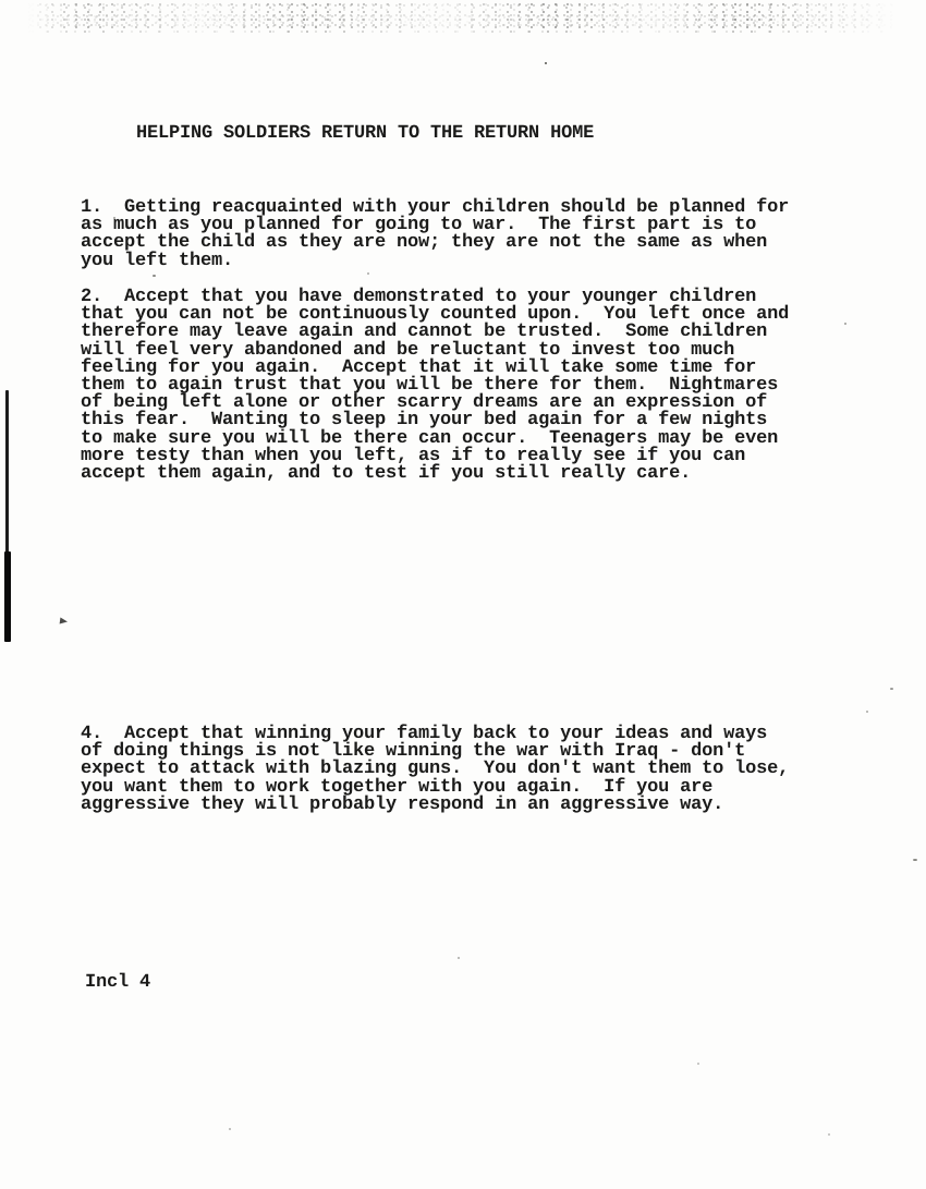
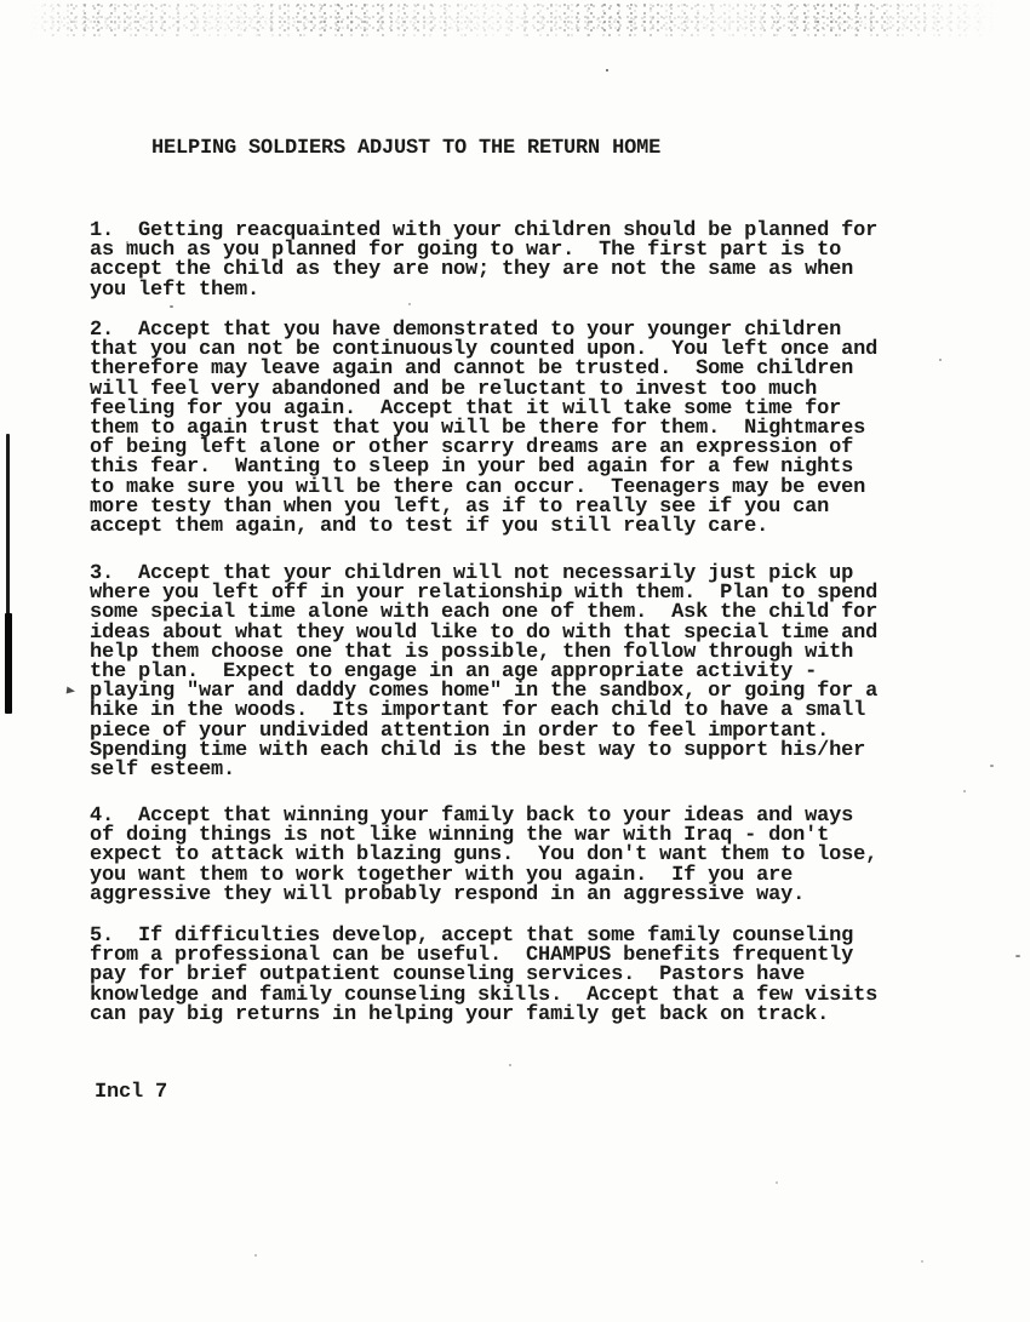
- HELPING SOLDIERS RETURN TO THE RETURN HOME
+ HELPING SOLDIERS ADJUST TO THE RETURN HOME
  1. Getting reacquainted with your children should be planned for
  as much as you planned for going to war. The first part is to
  accept the child as they are now; they are not the same as when
  you left them.
  2. Accept that you have demonstrated to your younger children
  that you can not be continuously counted upon. You left once and
  therefore may leave again and cannot be trusted. Some children
  will feel very abandoned and be reluctant to invest too much
  feeling for you again. Accept that it will take some time for
  them to again trust that you will be there for them. Nightmares
  of being left alone or other scarry dreams are an expression of
  this fear. Wanting to sleep in your bed again for a few nights
  to make sure you will be there can occur. Teenagers may be even
  more testy than when you left, as if to really see if you can
  accept them again, and to test if you still really care.
+ 3. Accept that your children will not necessarily just pick up
+ where you left off in your relationship with them. Plan to spend
+ some special time alone with each one of them. Ask the child for
+ ideas about what they would like to do with that special time and
+ help them choose one that is possible, then follow through with
+ the plan. Expect to engage in an age appropriate activity -
+ playing "war and daddy comes home" in the sandbox, or going for a
+ hike in the woods. Its important for each child to have a small
+ piece of your undivided attention in order to feel important.
+ Spending time with each child is the best way to support his/her
+ self esteem.
  4. Accept that winning your family back to your ideas and ways
  of doing things is not like winning the war with Iraq - don't
  expect to attack with blazing guns. You don't want them to lose,
  you want them to work together with you again. If you are
  aggressive they will probably respond in an aggressive way.
+ 5. If difficulties develop, accept that some family counseling
+ from a professional can be useful. CHAMPUS benefits frequently
+ pay for brief outpatient counseling services. Pastors have
+ knowledge and family counseling skills. Accept that a few visits
+ can pay big returns in helping your family get back on track.
- Incl 4
+ Incl 7
